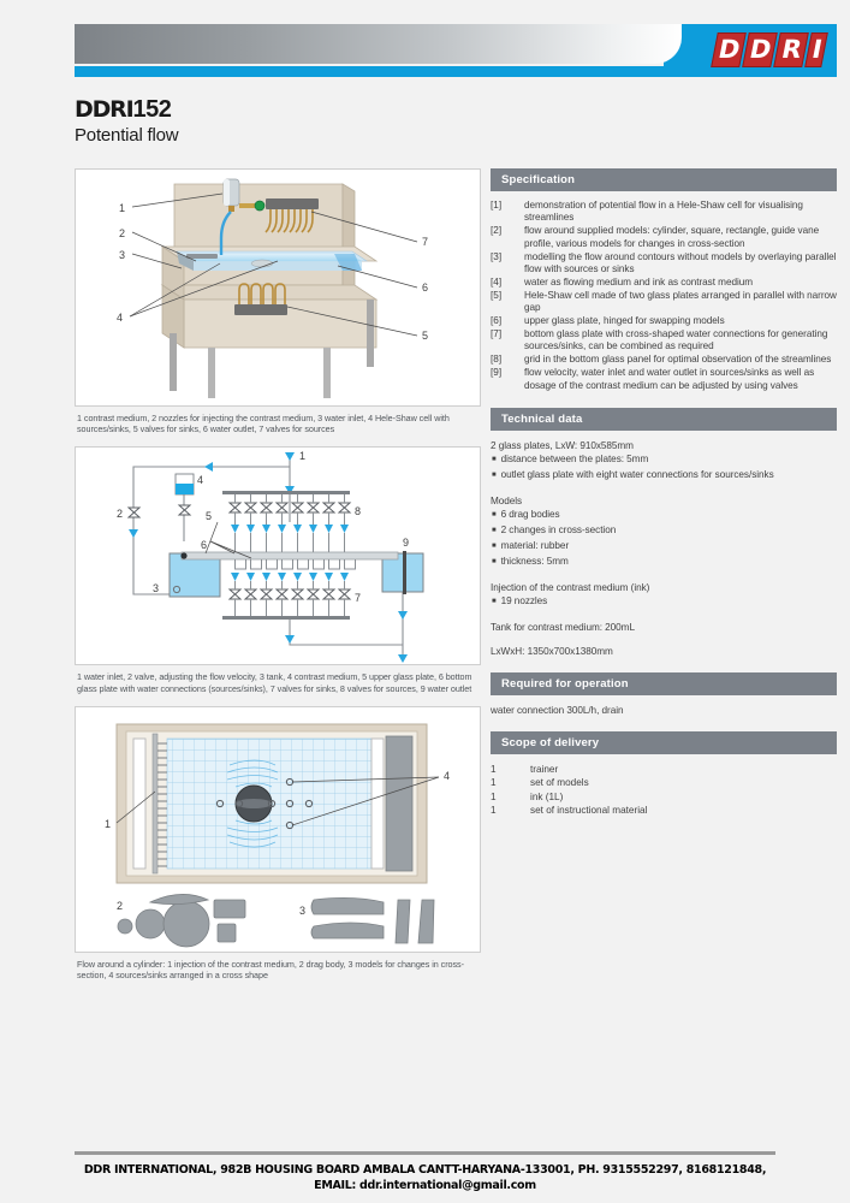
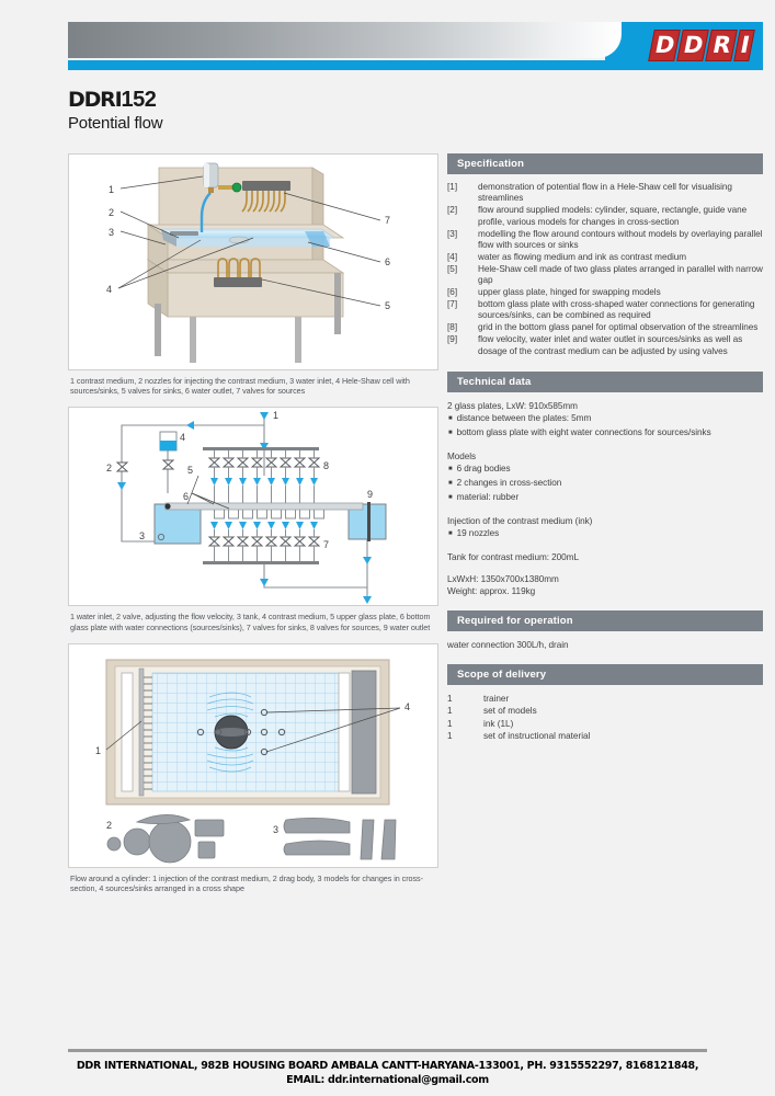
  DDRI152
  Potential flow
  1
  2
  3
  4
  7
  6
  5
  1 contrast medium, 2 nozzles for injecting the contrast medium, 3 water inlet, 4 Hele-Shaw cell with sources/sinks, 5 valves for sinks, 6 water outlet, 7 valves for sources
  1
  2
  3
  4
  5
  6
  7
  8
  9
  1 water inlet, 2 valve, adjusting the flow velocity, 3 tank, 4 contrast medium, 5 upper glass plate, 6 bottom glass plate with water connections (sources/sinks), 7 valves for sinks, 8 valves for sources, 9 water outlet
  1
  2
  3
  4
  Flow around a cylinder: 1 injection of the contrast medium, 2 drag body, 3 models for changes in cross-section, 4 sources/sinks arranged in a cross shape
  Specification
  [1]
  demonstration of potential flow in a Hele-Shaw cell for visualising streamlines
  [2]
  flow around supplied models: cylinder, square, rectangle, guide vane profile, various models for changes in cross-section
  [3]
  modelling the flow around contours without models by overlaying parallel flow with sources or sinks
  [4]
  water as flowing medium and ink as contrast medium
  [5]
  Hele-Shaw cell made of two glass plates arranged in parallel with narrow gap
  [6]
  upper glass plate, hinged for swapping models
  [7]
  bottom glass plate with cross-shaped water connections for generating sources/sinks, can be combined as required
  [8]
  grid in the bottom glass panel for optimal observation of the streamlines
  [9]
  flow velocity, water inlet and water outlet in sources/sinks as well as dosage of the contrast medium can be adjusted by using valves
  Technical data
  2 glass plates, LxW: 910x585mm
  distance between the plates: 5mm
- outlet glass plate with eight water connections for sources/sinks
+ bottom glass plate with eight water connections for sources/sinks
  Models
  6 drag bodies
  2 changes in cross-section
  material: rubber
- thickness: 5mm
  Injection of the contrast medium (ink)
  19 nozzles
  Tank for contrast medium: 200mL
  LxWxH: 1350x700x1380mm
+ Weight: approx. 119kg
  Required for operation
  water connection 300L/h, drain
  Scope of delivery
  1
  trainer
  1
  set of models
  1
  ink (1L)
  1
  set of instructional material
  DDR INTERNATIONAL, 982B HOUSING BOARD AMBALA CANTT-HARYANA-133001, PH. 9315552297, 8168121848,
  EMAIL: ddr.international@gmail.com
